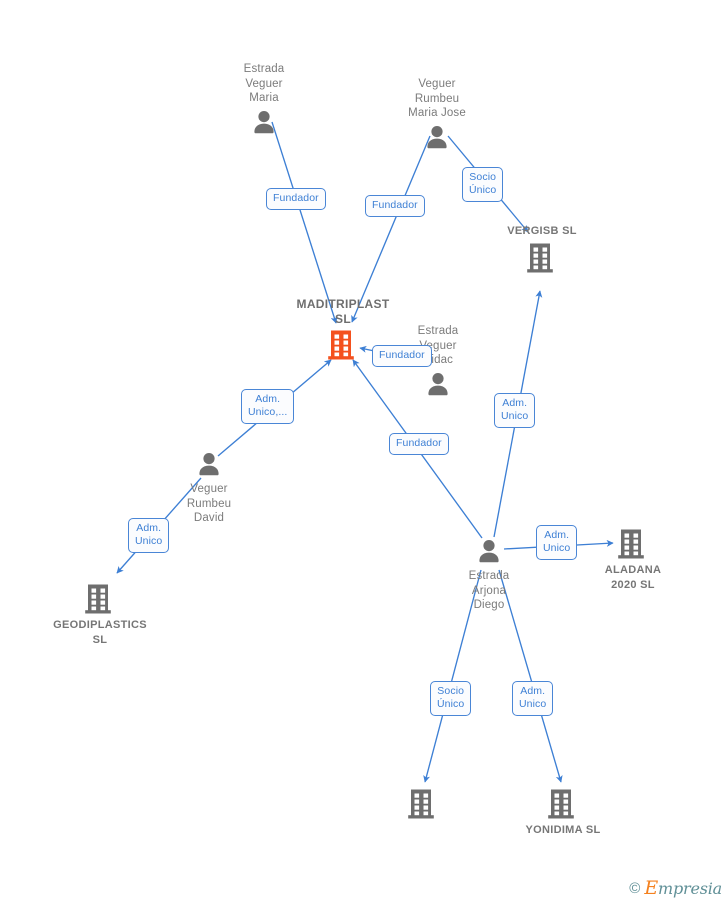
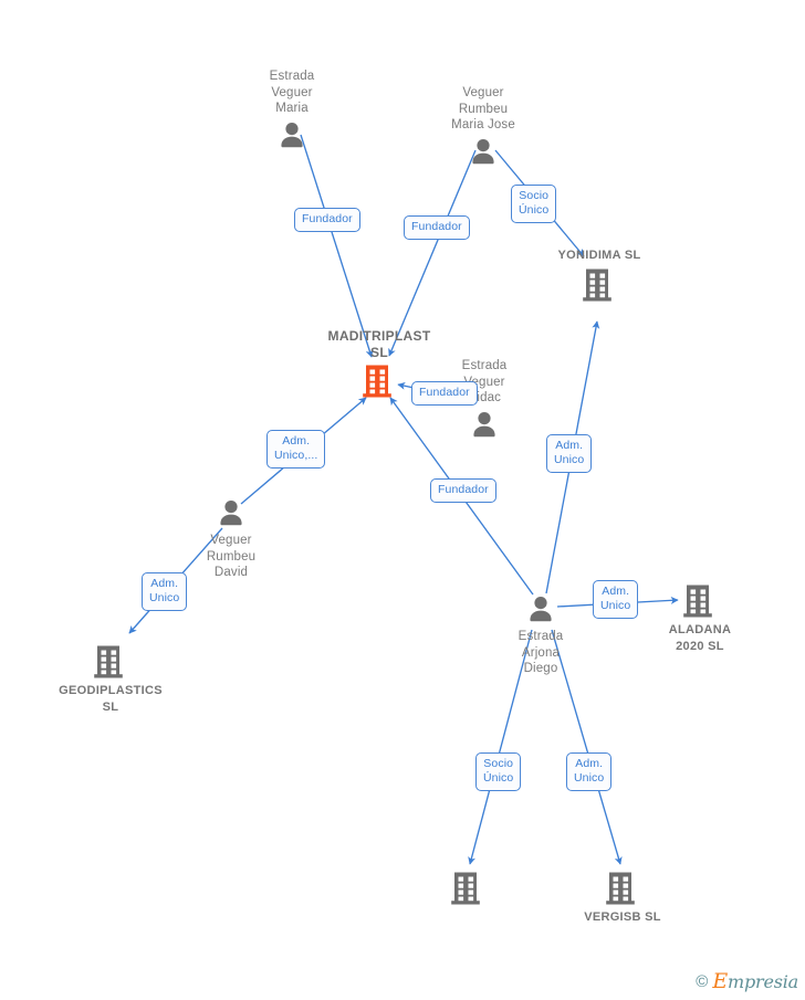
  Estrada
  Veguer
  Maria
  Veguer
  Rumbeu
  Maria Jose
- VERGISB SL
+ YONIDIMA SL
  MADITRIPLAST
  SL
  Estrada
  idac
  Veguer
  Rumbeu
  David
  Estrada
  Arjona
  Diego
  ALADANA
  2020 SL
  GEODIPLASTICS
  SL
- YONIDIMA SL
+ VERGISB SL
  Fundador
  Fundador
  Socio
  Único
  Fundador
  Fundador
  Adm.
  Unico
  Adm.
  Unico,...
  Adm.
  Unico
  Adm.
  Unico
  Socio
  Único
  Adm.
  Unico
  ©
  Empresia
